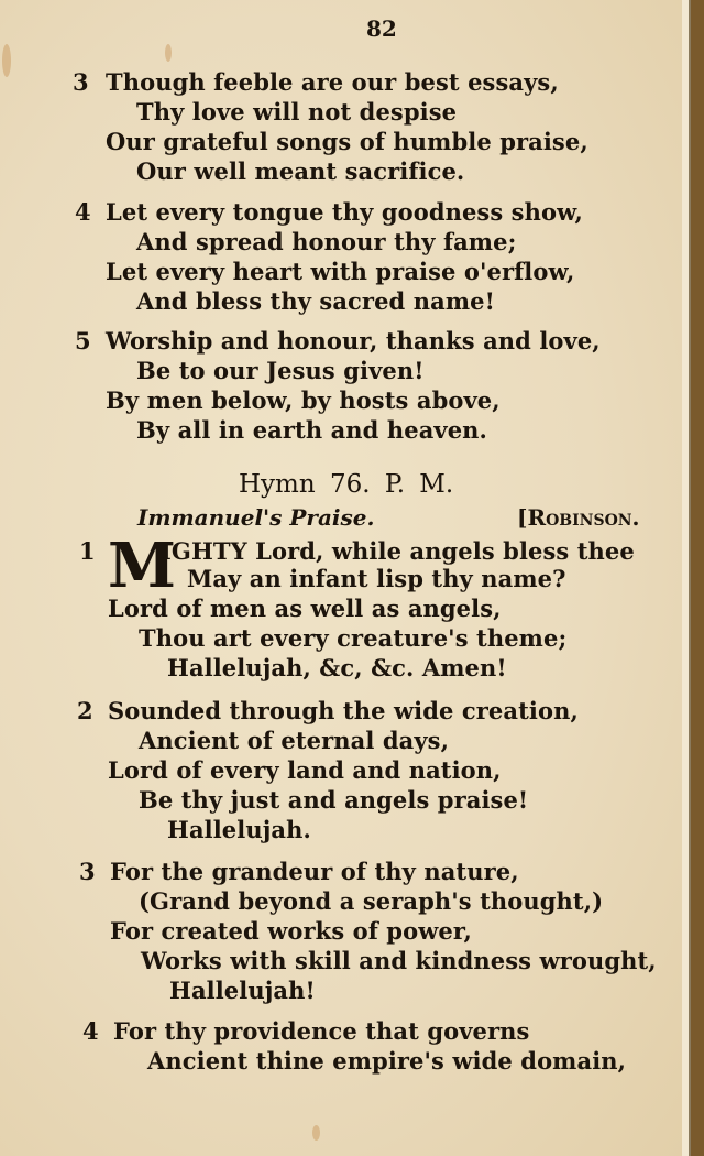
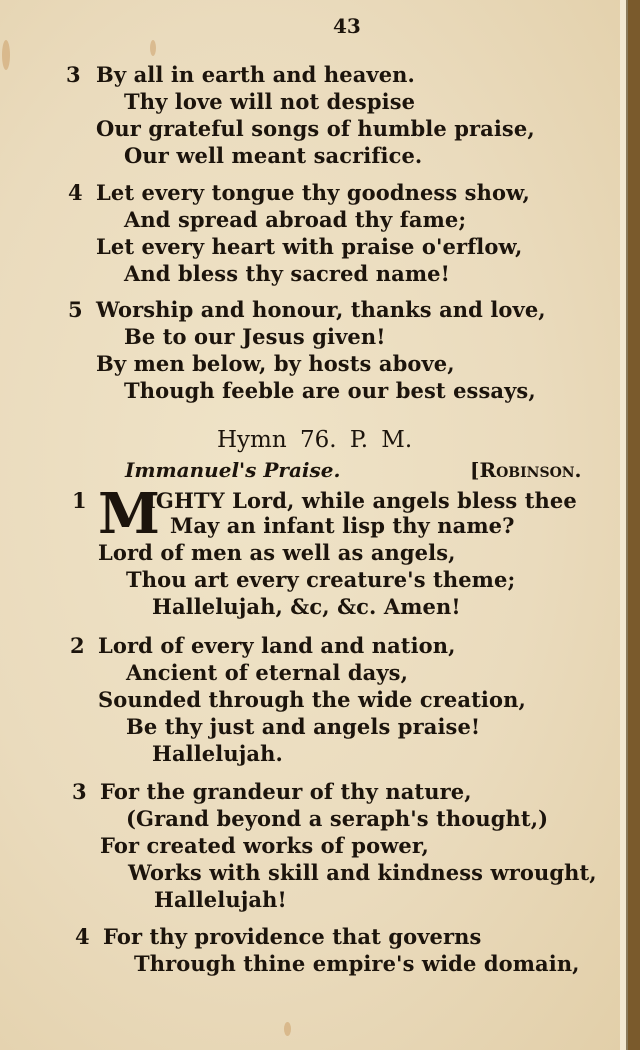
- 82
+ 43
  3
- Though feeble are our best essays,
+ By all in earth and heaven.
  Thy love will not despise
  Our grateful songs of humble praise,
  Our well meant sacrifice.
  4
  Let every tongue thy goodness show,
- And spread honour thy fame;
+ And spread abroad thy fame;
  Let every heart with praise o'erflow,
  And bless thy sacred name!
  5
  Worship and honour, thanks and love,
  Be to our Jesus given!
  By men below, by hosts above,
- By all in earth and heaven.
+ Though feeble are our best essays,
  Hymn 76. P. M.
  Immanuel's Praise.
  [Robinson.
  1
  M
  IGHTY Lord, while angels bless thee
  May an infant lisp thy name?
  Lord of men as well as angels,
  Thou art every creature's theme;
  Hallelujah, &c, &c. Amen!
  2
- Sounded through the wide creation,
+ Lord of every land and nation,
  Ancient of eternal days,
- Lord of every land and nation,
+ Sounded through the wide creation,
  Be thy just and angels praise!
  Hallelujah.
  3
  For the grandeur of thy nature,
  (Grand beyond a seraph's thought,)
  For created works of power,
  Works with skill and kindness wrought,
  Hallelujah!
  4
  For thy providence that governs
- Ancient thine empire's wide domain,
+ Through thine empire's wide domain,
